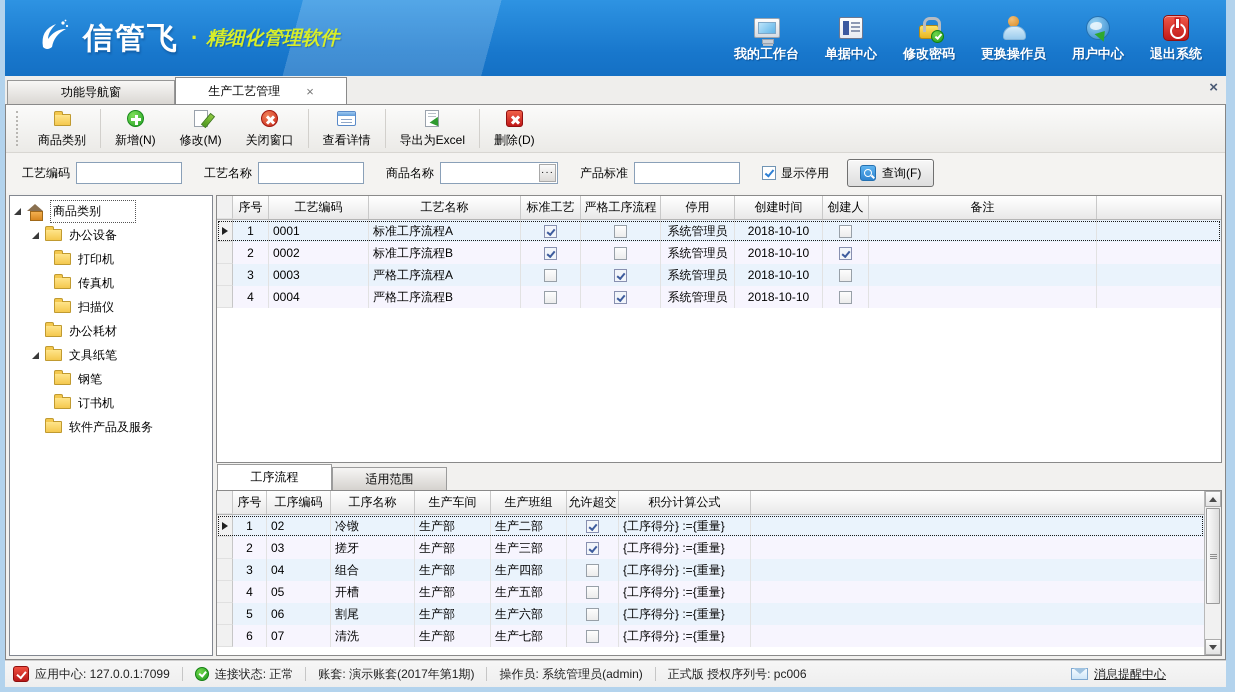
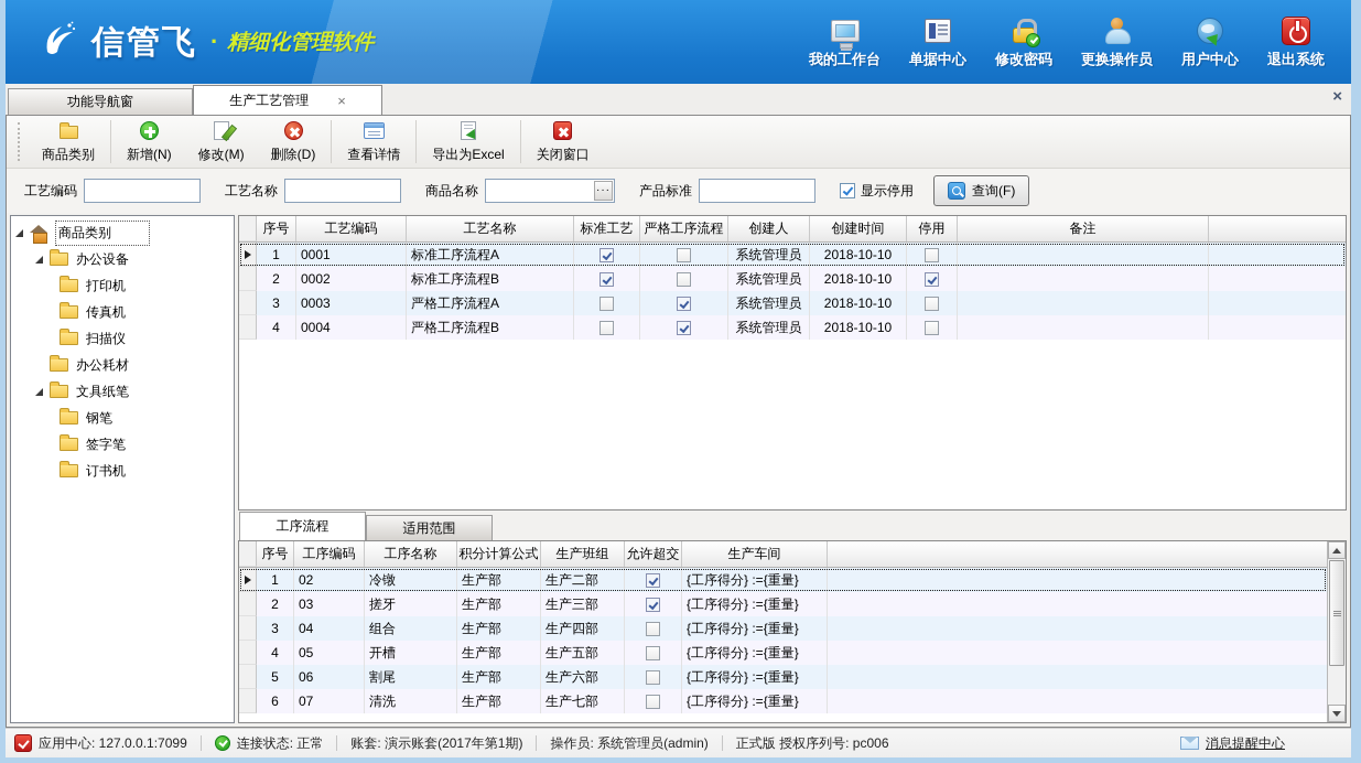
  信管飞
  ·
  精细化管理软件
  我的工作台
  单据中心
  修改密码
  更换操作员
  用户中心
  退出系统
  功能导航窗
  生产工艺管理
  ×
  ×
  商品类别
  新增(N)
  修改(M)
- 关闭窗口
+ 删除(D)
  查看详情
  导出为Excel
- 删除(D)
+ 关闭窗口
  工艺编码
  工艺名称
  商品名称
  ···
  产品标准
  显示停用
  查询(F)
  商品类别
  办公设备
  打印机
  传真机
  扫描仪
  办公耗材
  文具纸笔
  钢笔
+ 签字笔
  订书机
- 软件产品及服务
  序号
  工艺编码
  工艺名称
  标准工艺
  严格工序流程
- 停用
+ 创建人
  创建时间
- 创建人
+ 停用
  备注
  1
  0001
  标准工序流程A
  系统管理员
  2018-10-10
  2
  0002
  标准工序流程B
  系统管理员
  2018-10-10
  3
  0003
  严格工序流程A
  系统管理员
  2018-10-10
  4
  0004
  严格工序流程B
  系统管理员
  2018-10-10
  工序流程
  适用范围
  序号
  工序编码
  工序名称
- 生产车间
+ 积分计算公式
  生产班组
  允许超交
- 积分计算公式
+ 生产车间
  1
  02
  冷镦
  生产部
  生产二部
  {工序得分} :={重量}
  2
  03
  搓牙
  生产部
  生产三部
  {工序得分} :={重量}
  3
  04
  组合
  生产部
  生产四部
  {工序得分} :={重量}
  4
  05
  开槽
  生产部
  生产五部
  {工序得分} :={重量}
  5
  06
  割尾
  生产部
  生产六部
  {工序得分} :={重量}
  6
  07
  清洗
  生产部
  生产七部
  {工序得分} :={重量}
  应用中心: 127.0.0.1:7099
  连接状态: 正常
  账套: 演示账套(2017年第1期)
  操作员: 系统管理员(admin)
  正式版 授权序列号: pc006
  消息提醒中心
